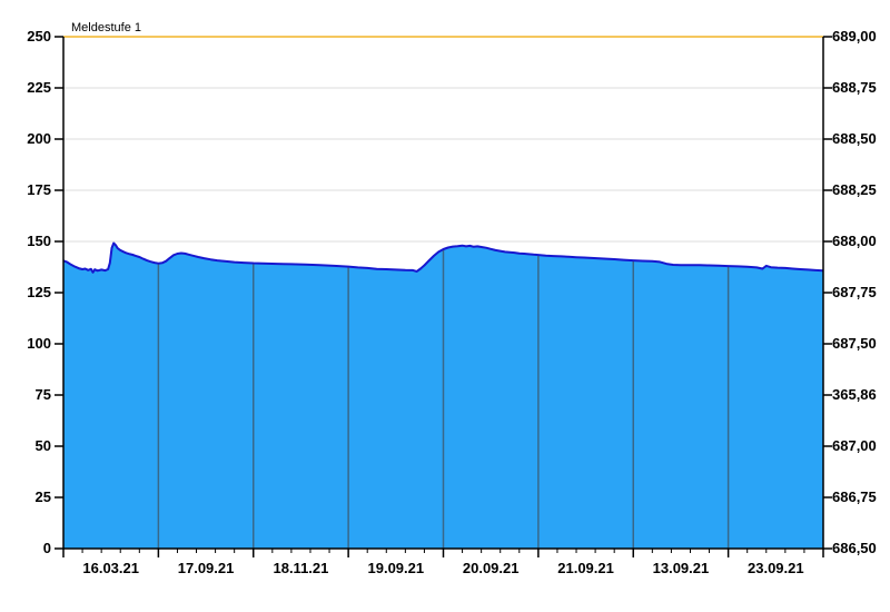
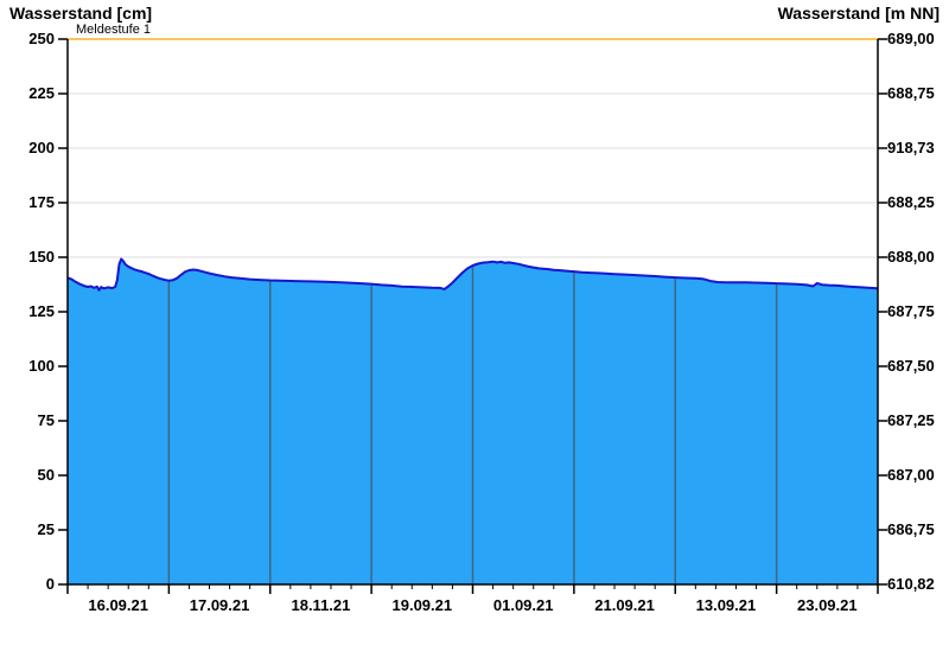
+ Wasserstand [cm]
+ Wasserstand [m NN]
  Meldestufe 1
  0
  25
  50
  75
  100
  125
  150
  175
  200
  225
  250
- 686,50
+ 610,82
  686,75
  687,00
- 365,86
+ 687,25
  687,50
  687,75
  688,00
  688,25
- 688,50
+ 918,73
  688,75
  689,00
- 16.03.21
+ 16.09.21
  17.09.21
  18.11.21
  19.09.21
- 20.09.21
+ 01.09.21
  21.09.21
  13.09.21
  23.09.21
